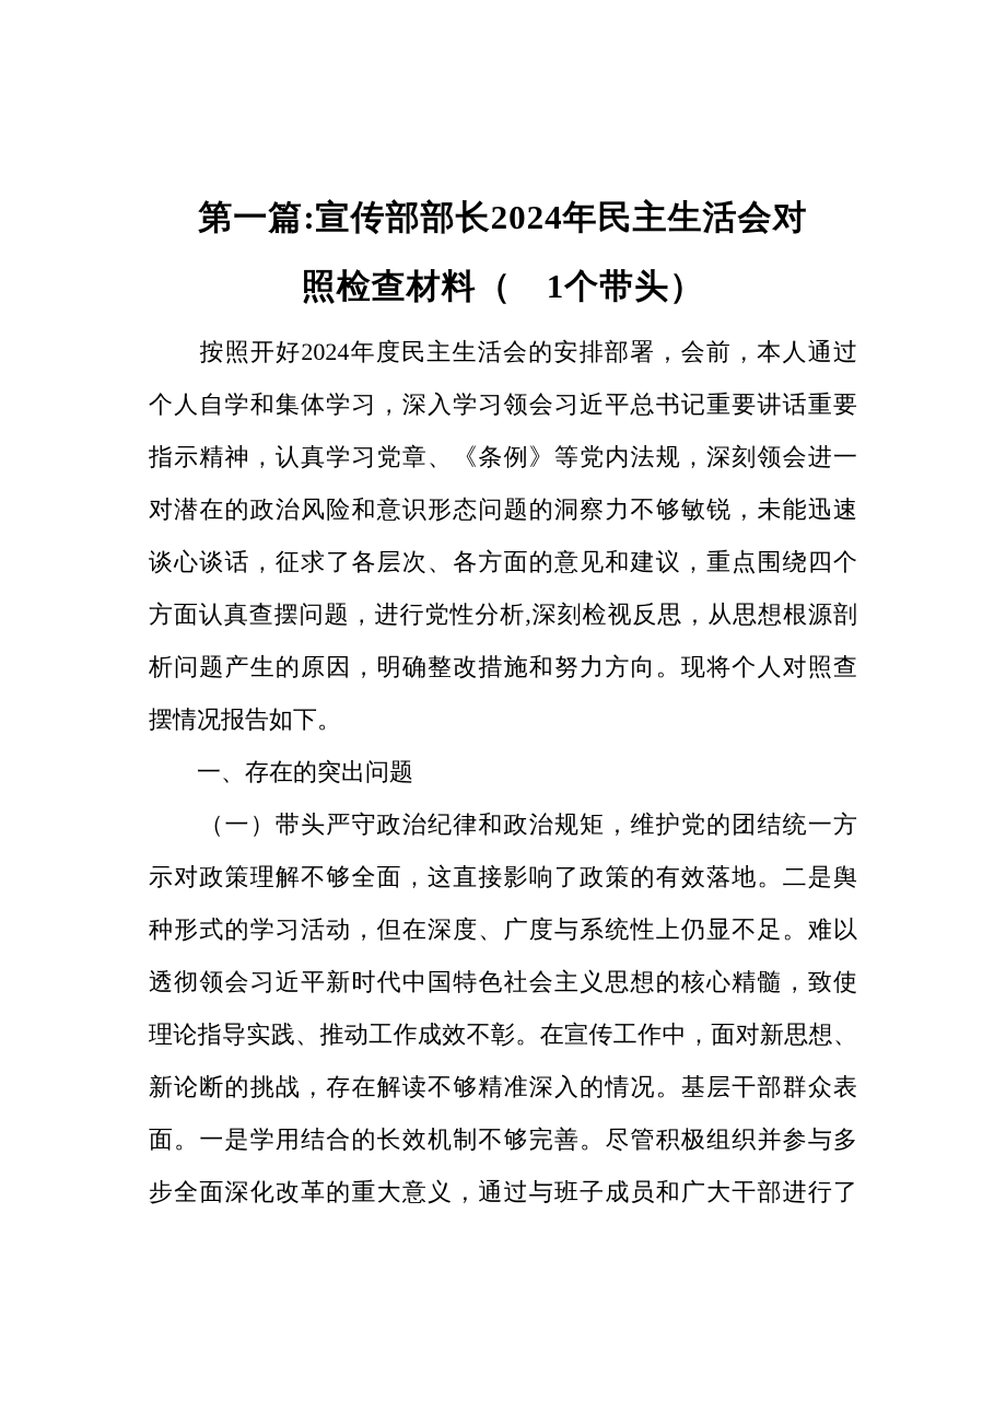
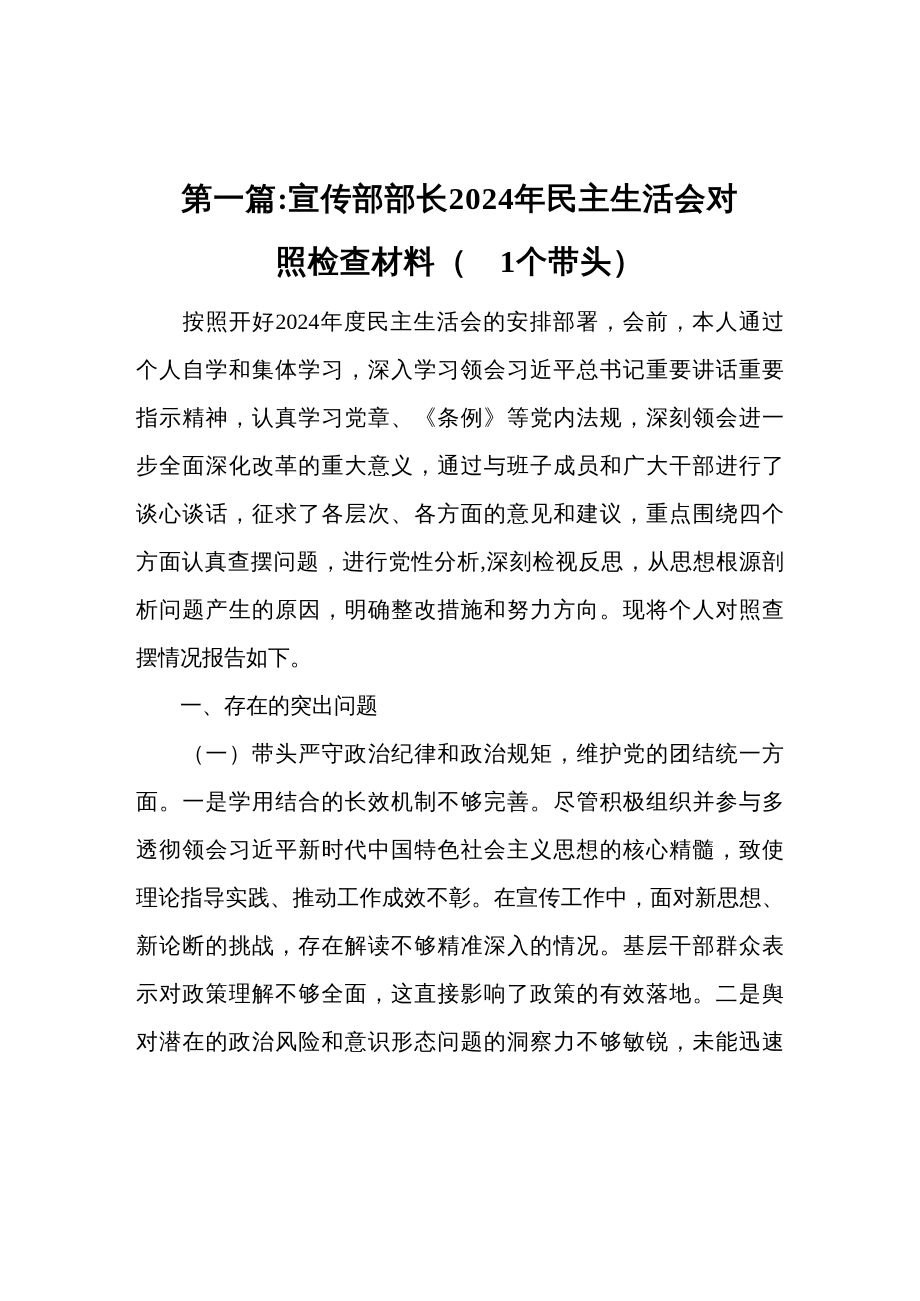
  第一篇:宣传部部长2024年民主生活会对
  照检查材料（ 1个带头）
  按照开好2024年度民主生活会的安排部署，会前，本人通过
  个人自学和集体学习，深入学习领会习近平总书记重要讲话重要
  指示精神，认真学习党章、《条例》等党内法规，深刻领会进一
- 对潜在的政治风险和意识形态问题的洞察力不够敏锐，未能迅速
+ 步全面深化改革的重大意义，通过与班子成员和广大干部进行了
  谈心谈话，征求了各层次、各方面的意见和建议，重点围绕四个
  方面认真查摆问题，进行党性分析,深刻检视反思，从思想根源剖
  析问题产生的原因，明确整改措施和努力方向。现将个人对照查
  摆情况报告如下。
  一、存在的突出问题
  （一）带头严守政治纪律和政治规矩，维护党的团结统一方
- 示对政策理解不够全面，这直接影响了政策的有效落地。二是舆
+ 面。一是学用结合的长效机制不够完善。尽管积极组织并参与多
- 种形式的学习活动，但在深度、广度与系统性上仍显不足。难以
  透彻领会习近平新时代中国特色社会主义思想的核心精髓，致使
  理论指导实践、推动工作成效不彰。在宣传工作中，面对新思想、
  新论断的挑战，存在解读不够精准深入的情况。基层干部群众表
- 面。一是学用结合的长效机制不够完善。尽管积极组织并参与多
+ 示对政策理解不够全面，这直接影响了政策的有效落地。二是舆
- 步全面深化改革的重大意义，通过与班子成员和广大干部进行了
+ 对潜在的政治风险和意识形态问题的洞察力不够敏锐，未能迅速
